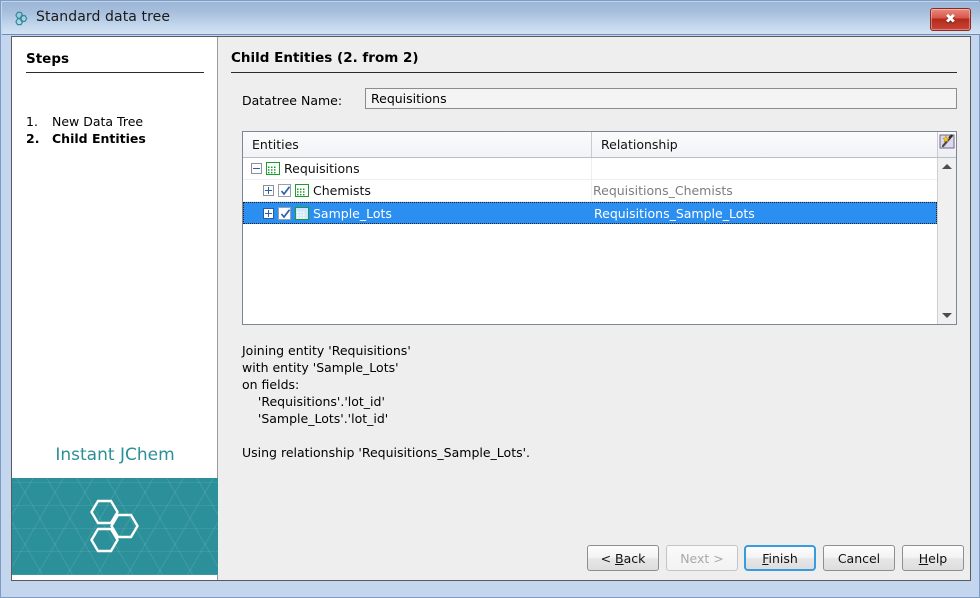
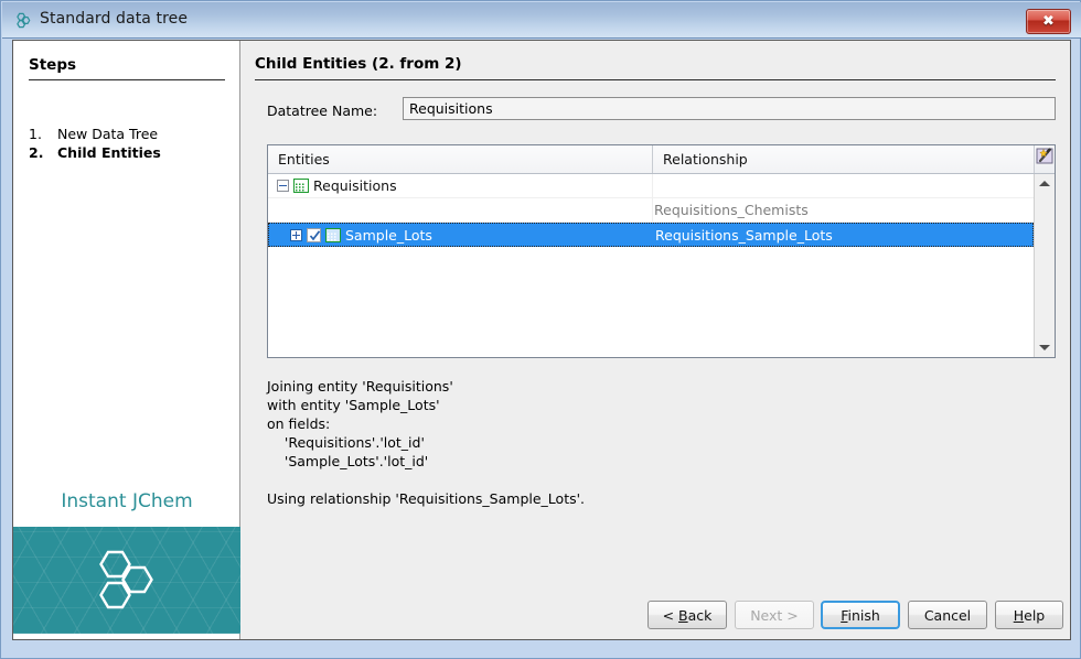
  Standard data tree
  ✖
  Steps
  1.
  New Data Tree
  2.
  Child Entities
  Instant JChem
  Child Entities (2. from 2)
  Datatree Name:
  Requisitions
  Entities
  Relationship
  Requisitions
- Chemists
  Requisitions_Chemists
  Sample_Lots
  Requisitions_Sample_Lots
  Joining entity 'Requisitions'
  with entity 'Sample_Lots'
  on fields:
  'Requisitions'.'lot_id'
  'Sample_Lots'.'lot_id'
  Using relationship 'Requisitions_Sample_Lots'.
  < Back
  Next >
  Finish
  Cancel
  Help
